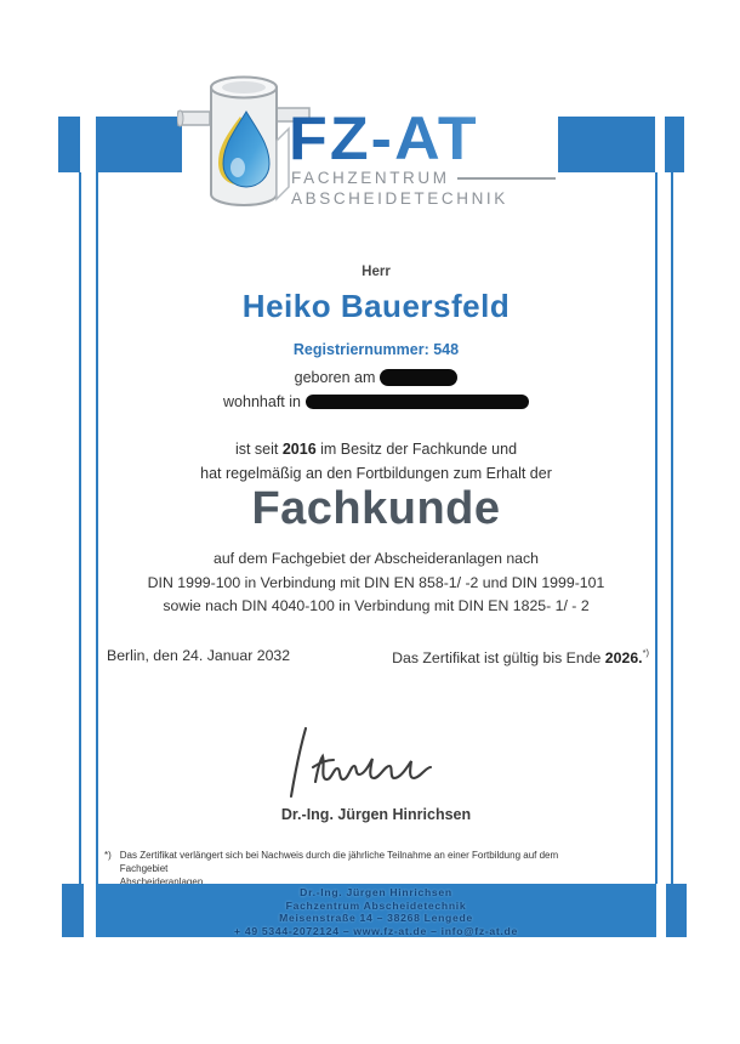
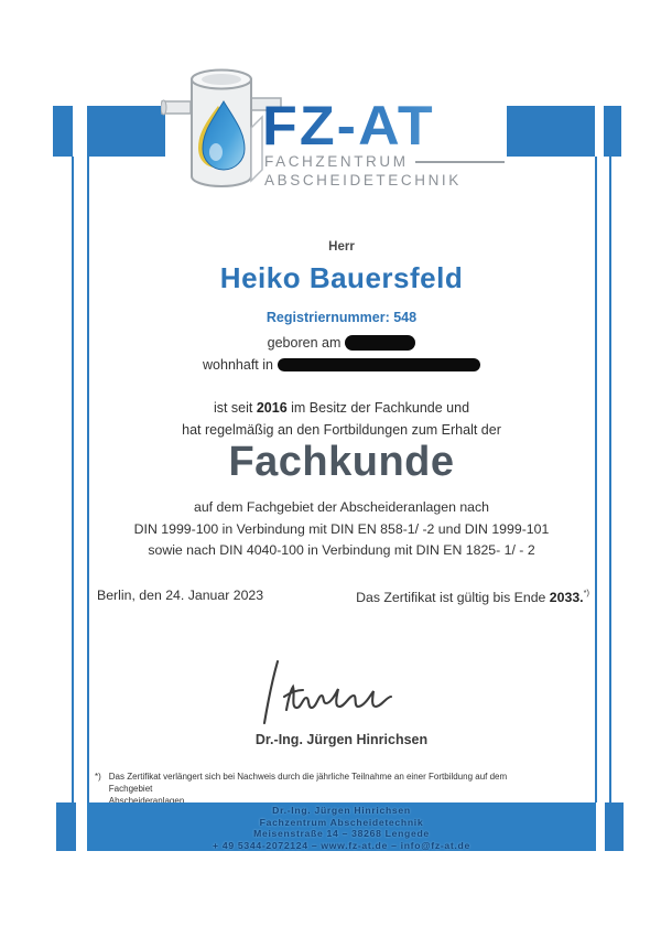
  FZ-AT
  FACHZENTRUM
  ABSCHEIDETECHNIK
  Herr
  Heiko Bauersfeld
  Registriernummer: 548
  geboren am
  wohnhaft in
  ist seit 2016 im Besitz der Fachkunde und
  hat regelmäßig an den Fortbildungen zum Erhalt der
  Fachkunde
  auf dem Fachgebiet der Abscheideranlagen nach
  DIN 1999-100 in Verbindung mit DIN EN 858-1/ -2 und DIN 1999-101
  sowie nach DIN 4040-100 in Verbindung mit DIN EN 1825- 1/ - 2
- Berlin, den 24. Januar 2032
+ Berlin, den 24. Januar 2023
- Das Zertifikat ist gültig bis Ende 2026.*)
+ Das Zertifikat ist gültig bis Ende 2033.*)
  Dr.-Ing. Jürgen Hinrichsen
  *)
  Das Zertifikat verlängert sich bei Nachweis durch die jährliche Teilnahme an einer Fortbildung auf dem Fachgebiet
  Abscheideranlagen.
  Dr.-Ing. Jürgen Hinrichsen
  Fachzentrum Abscheidetechnik
  Meisenstraße 14 – 38268 Lengede
  + 49 5344-2072124 – www.fz-at.de – info@fz-at.de
